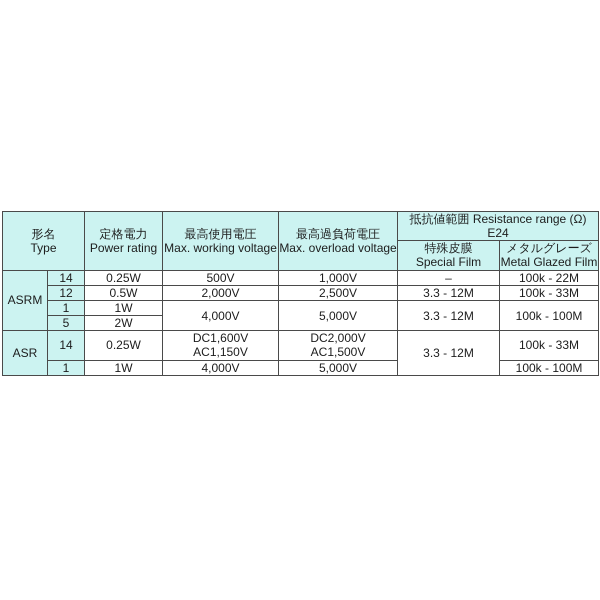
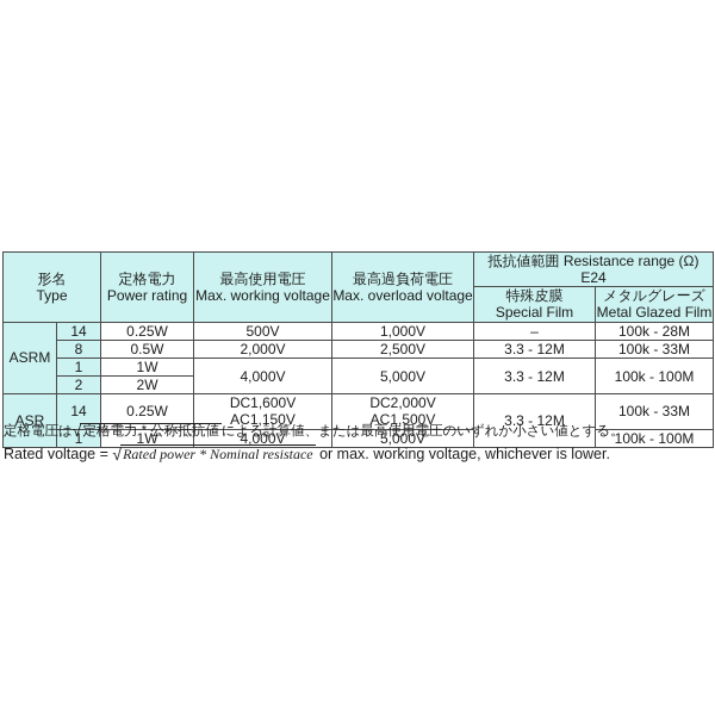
  形名 Type	定格電力 Power rating	最高使用電圧 Max. working voltage	最高過負荷電圧 Max. overload voltage	抵抗値範囲 Resistance range (Ω) E24
  特殊皮膜 Special Film	メタルグレーズ Metal Glazed Film
- ASRM	14	0.25W	500V	1,000V	–	100k - 22M
+ ASRM	14	0.25W	500V	1,000V	–	100k - 28M
- 12	0.5W	2,000V	2,500V	3.3 - 12M	100k - 33M
+ 8	0.5W	2,000V	2,500V	3.3 - 12M	100k - 33M
  1	1W	4,000V	5,000V	3.3 - 12M	100k - 100M
- 5	2W
+ 2	2W
  ASR	14	0.25W	DC1,600V AC1,150V	DC2,000V AC1,500V	3.3 - 12M	100k - 33M
  1	1W	4,000V	5,000V	100k - 100M
+ 定格電圧は√定格電力 * 公称抵抗値 による計算値、または最高使用電圧のいずれか小さい値とする。
+ Rated voltage = √Rated power * Nominal resistace or max. working voltage, whichever is lower.
